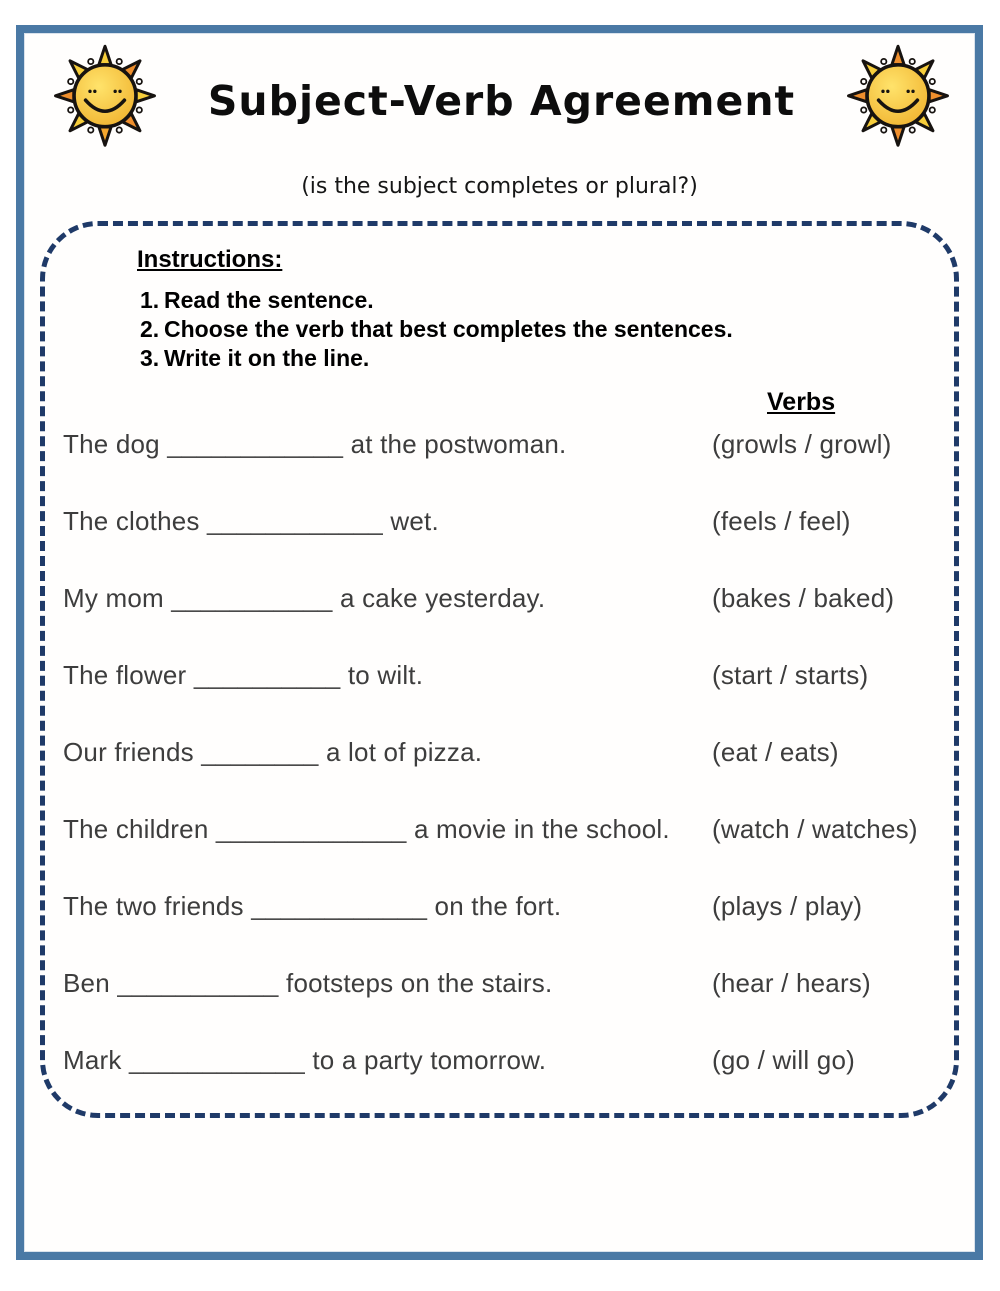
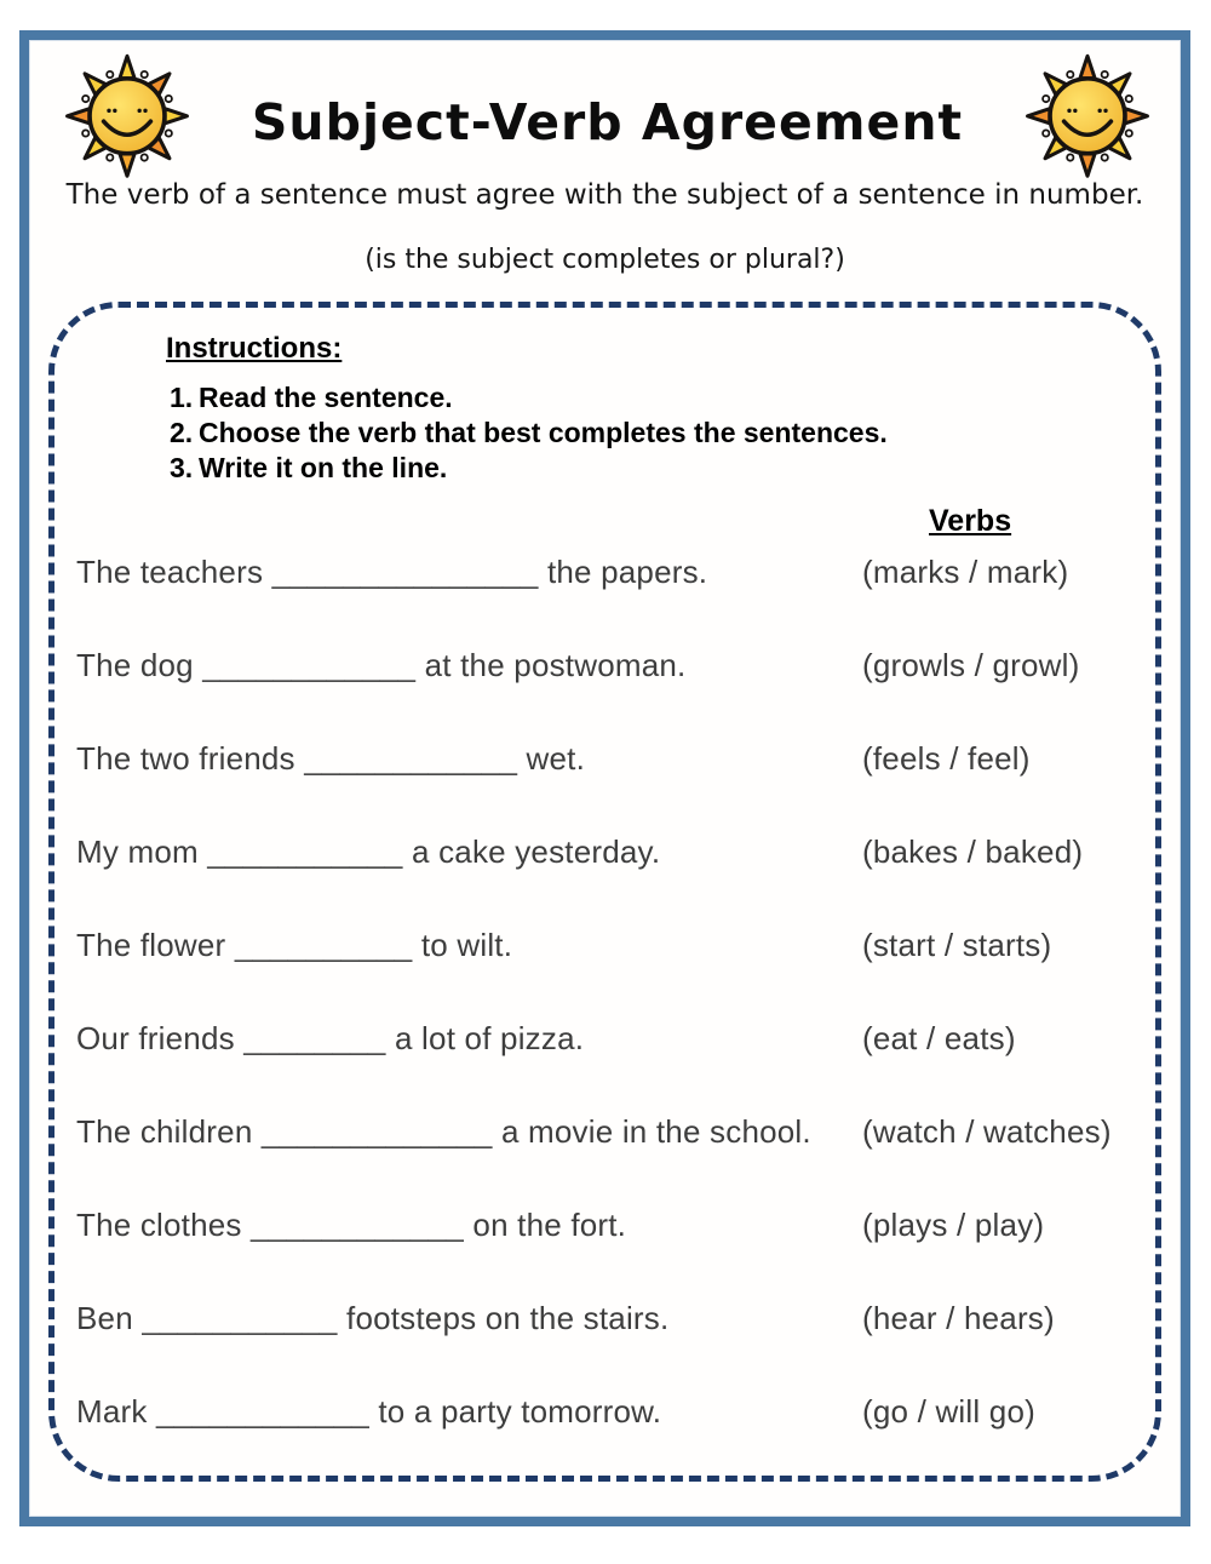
  Subject-Verb Agreement
+ The verb of a sentence must agree with the subject of a sentence in number.
  (is the subject completes or plural?)
  Instructions:
  1.
  Read the sentence.
  2.
  Choose the verb that best completes the sentences.
  3.
  Write it on the line.
  Verbs
+ The teachers _______________ the papers.
+ (marks / mark)
  The dog ____________ at the postwoman.
  (growls / growl)
- The clothes ____________ wet.
+ The two friends ____________ wet.
  (feels / feel)
  My mom ___________ a cake yesterday.
  (bakes / baked)
  The flower __________ to wilt.
  (start / starts)
  Our friends ________ a lot of pizza.
  (eat / eats)
  The children _____________ a movie in the school.
  (watch / watches)
- The two friends ____________ on the fort.
+ The clothes ____________ on the fort.
  (plays / play)
  Ben ___________ footsteps on the stairs.
  (hear / hears)
  Mark ____________ to a party tomorrow.
  (go / will go)
